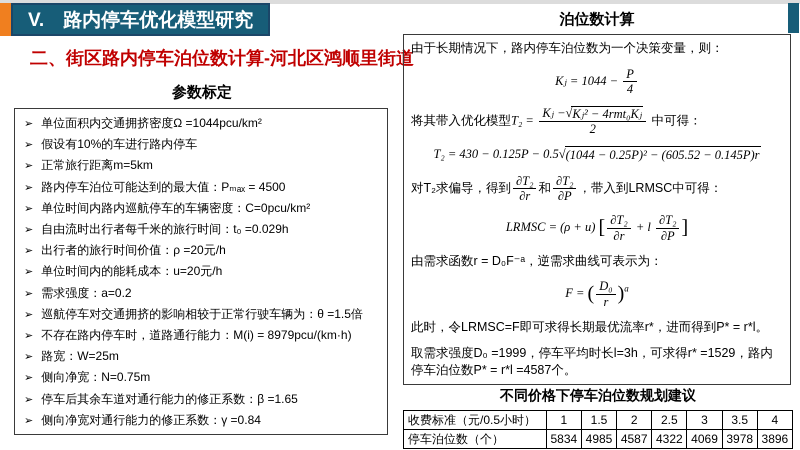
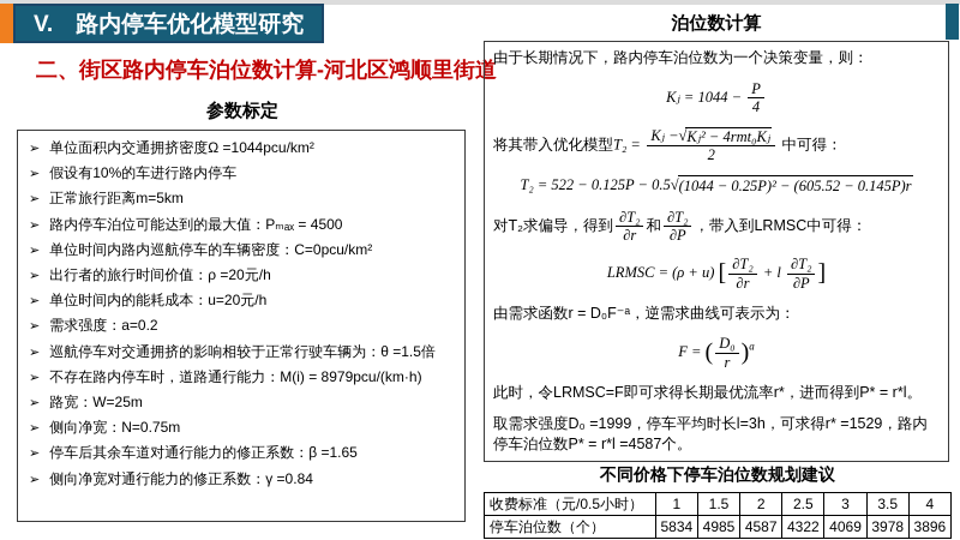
  V. 路内停车优化模型研究
  二、街区路内停车泊位数计算-河北区鸿顺里街道
  参数标定
  单位面积内交通拥挤密度Ω =1044pcu/km²
  假设有10%的车进行路内停车
  正常旅行距离m=5km
  路内停车泊位可能达到的最大值：Pₘₐₓ = 4500
  单位时间内路内巡航停车的车辆密度：C=0pcu/km²
- 自由流时出行者每千米的旅行时间：t₀ =0.029h
  出行者的旅行时间价值：ρ =20元/h
  单位时间内的能耗成本：u=20元/h
  需求强度：a=0.2
  巡航停车对交通拥挤的影响相较于正常行驶车辆为：θ =1.5倍
  不存在路内停车时，道路通行能力：M(i) = 8979pcu/(km·h)
  路宽：W=25m
  侧向净宽：N=0.75m
  停车后其余车道对通行能力的修正系数：β =1.65
  侧向净宽对通行能力的修正系数：γ =0.84
  泊位数计算
  由于长期情况下，路内停车泊位数为一个决策变量，则：
  Kⱼ = 1044 −
  P
  4
  将其带入优化模型T₂ =
  Kⱼ −
  √
  Kⱼ² − 4rmt₀Kⱼ
  2
  中可得：
- T₂ = 430 − 0.125P − 0.5
+ T₂ = 522 − 0.125P − 0.5
  √
  (1044 − 0.25P)² − (605.52 − 0.145P)r
  对T₂求偏导，得到
  ∂T₂
  ∂r
  和
  ∂T₂
  ∂P
  ，带入到LRMSC中可得：
  LRMSC = (ρ + u) [
  ∂T₂
  ∂r
  + l
  ∂T₂
  ∂P
  ]
  由需求函数r = D₀F⁻ᵃ，逆需求曲线可表示为：
  F = (
  D₀
  r
  )a
  此时，令LRMSC=F即可求得长期最优流率r*，进而得到P* = r*l。
  取需求强度D₀ =1999，停车平均时长l=3h，可求得r* =1529，路内停车泊位数P* = r*l =4587个。
  不同价格下停车泊位数规划建议
  收费标准（元/0.5小时）	1	1.5	2	2.5	3	3.5	4
  停车泊位数（个）	5834	4985	4587	4322	4069	3978	3896
